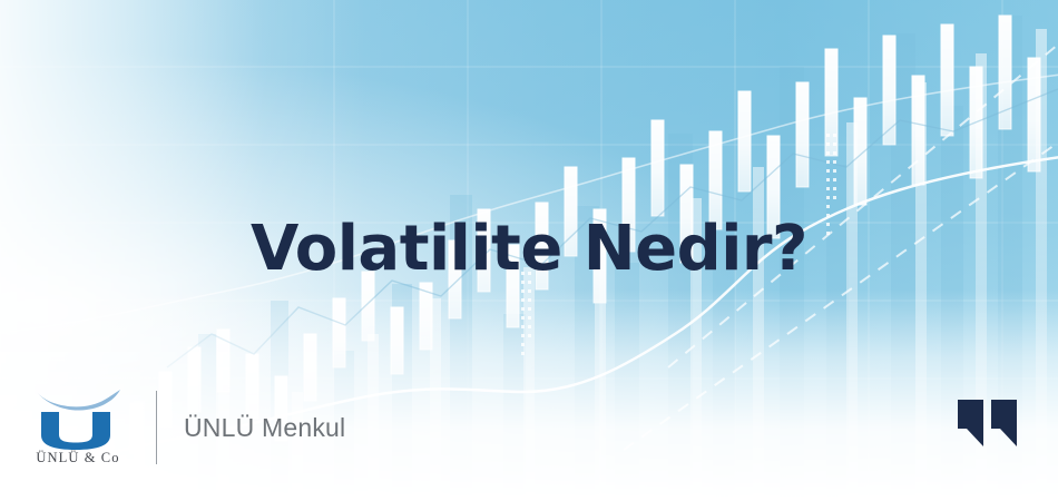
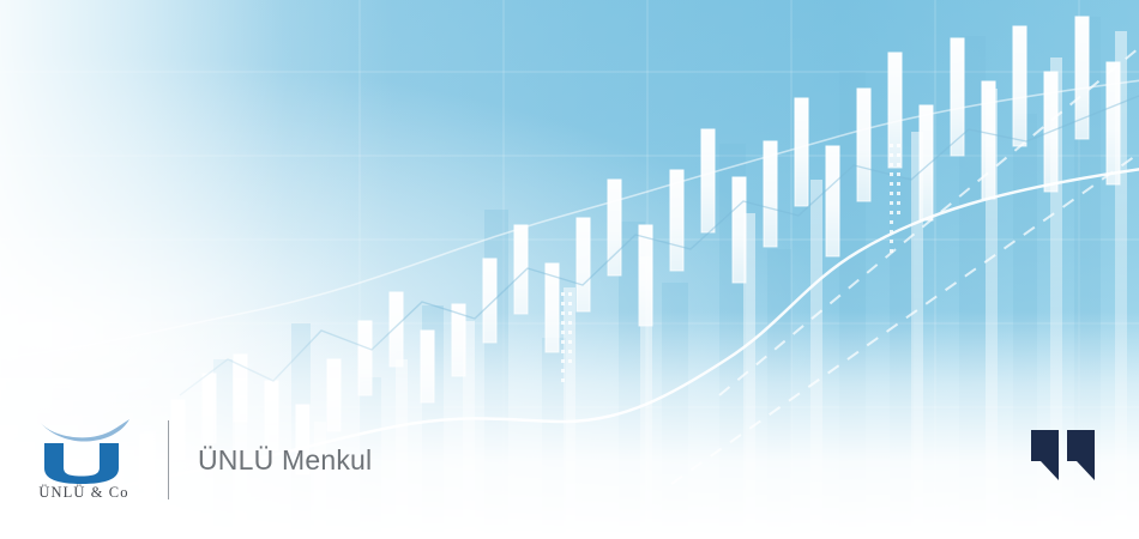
- Volatilite Nedir?
  ÜNLÜ & Co
  ÜNLÜ Menkul
